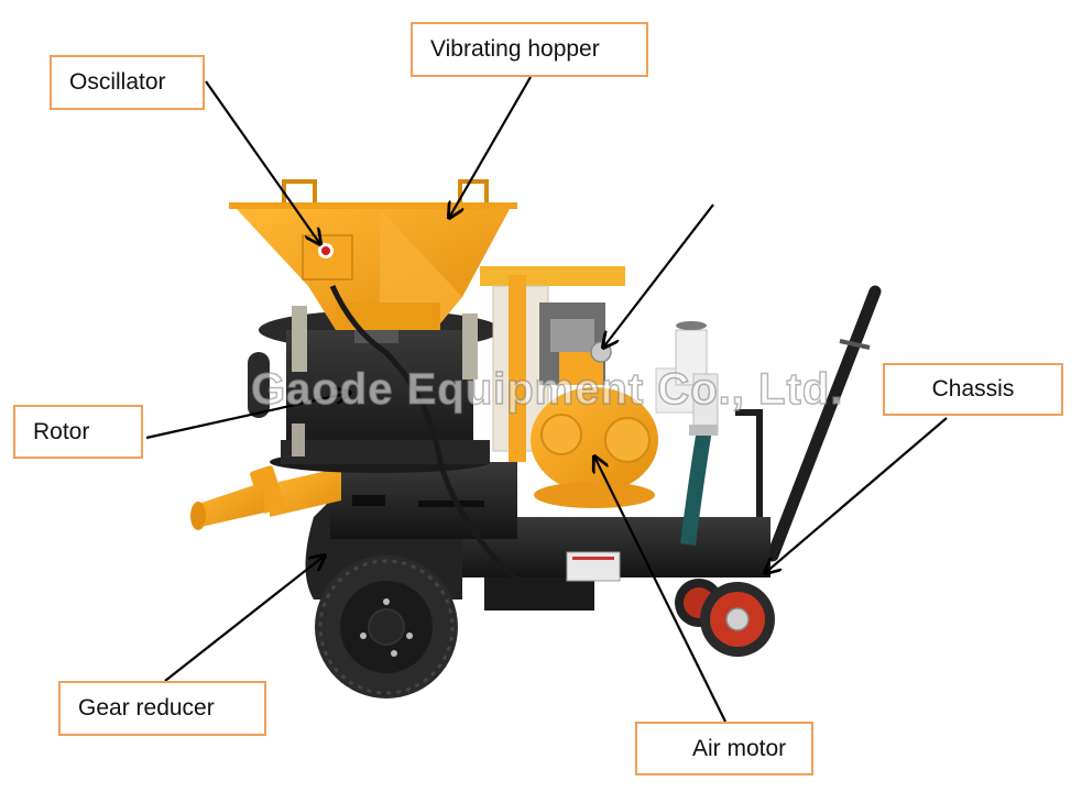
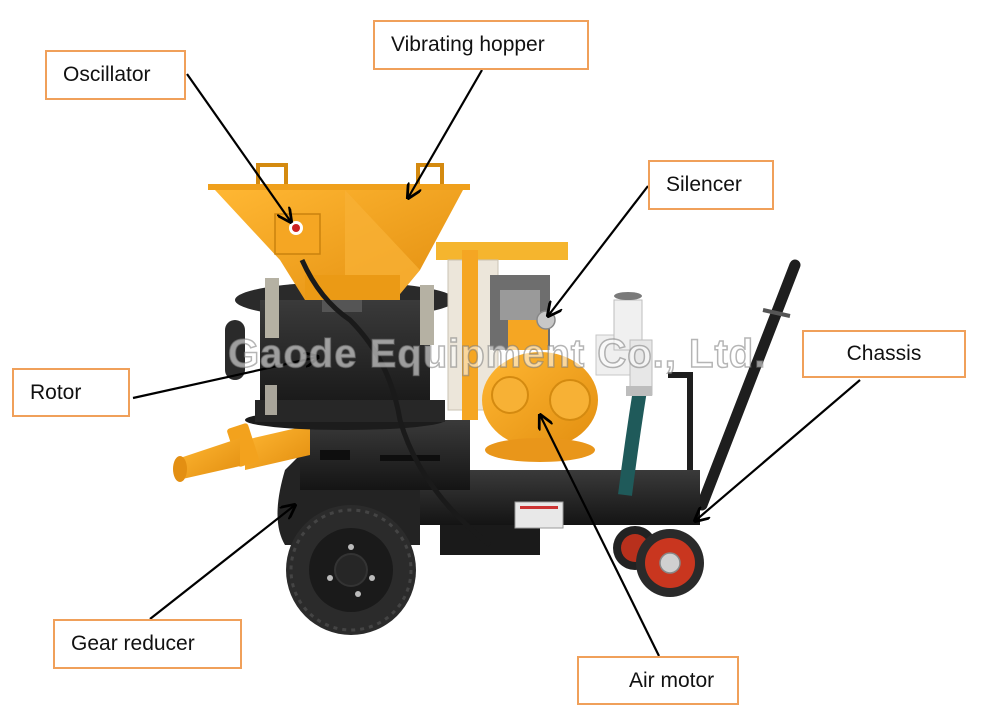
  Gaode Equipment Co., Ltd.
  Oscillator
  Vibrating hopper
+ Silencer
  Chassis
  Rotor
  Gear reducer
  Air motor
